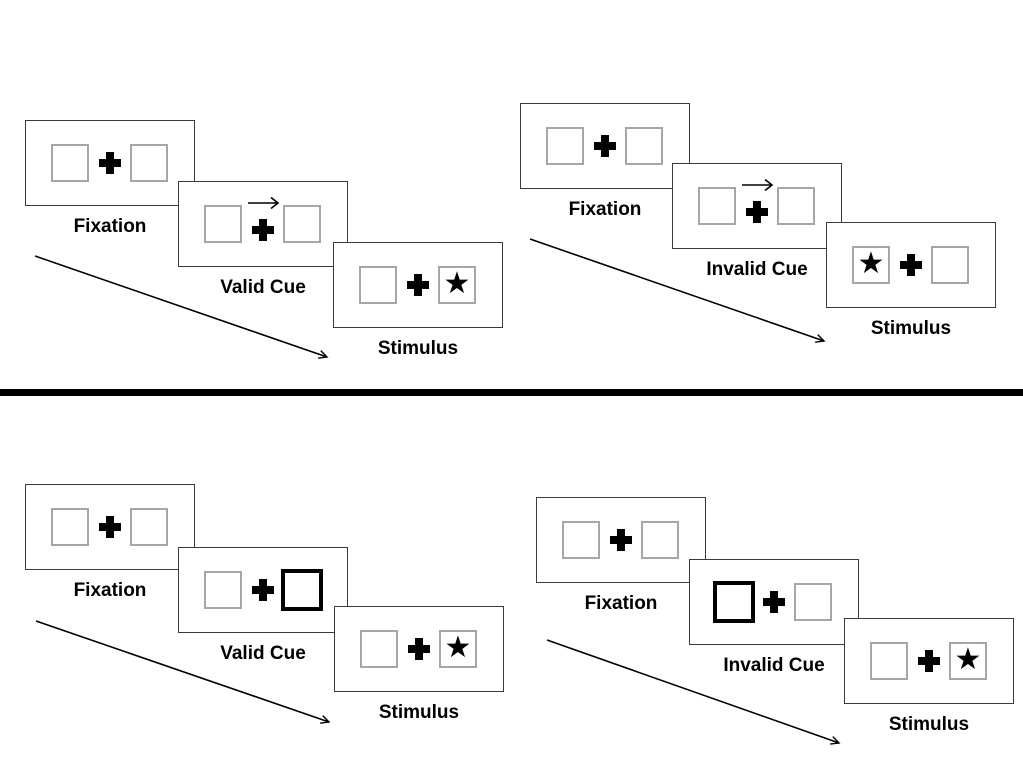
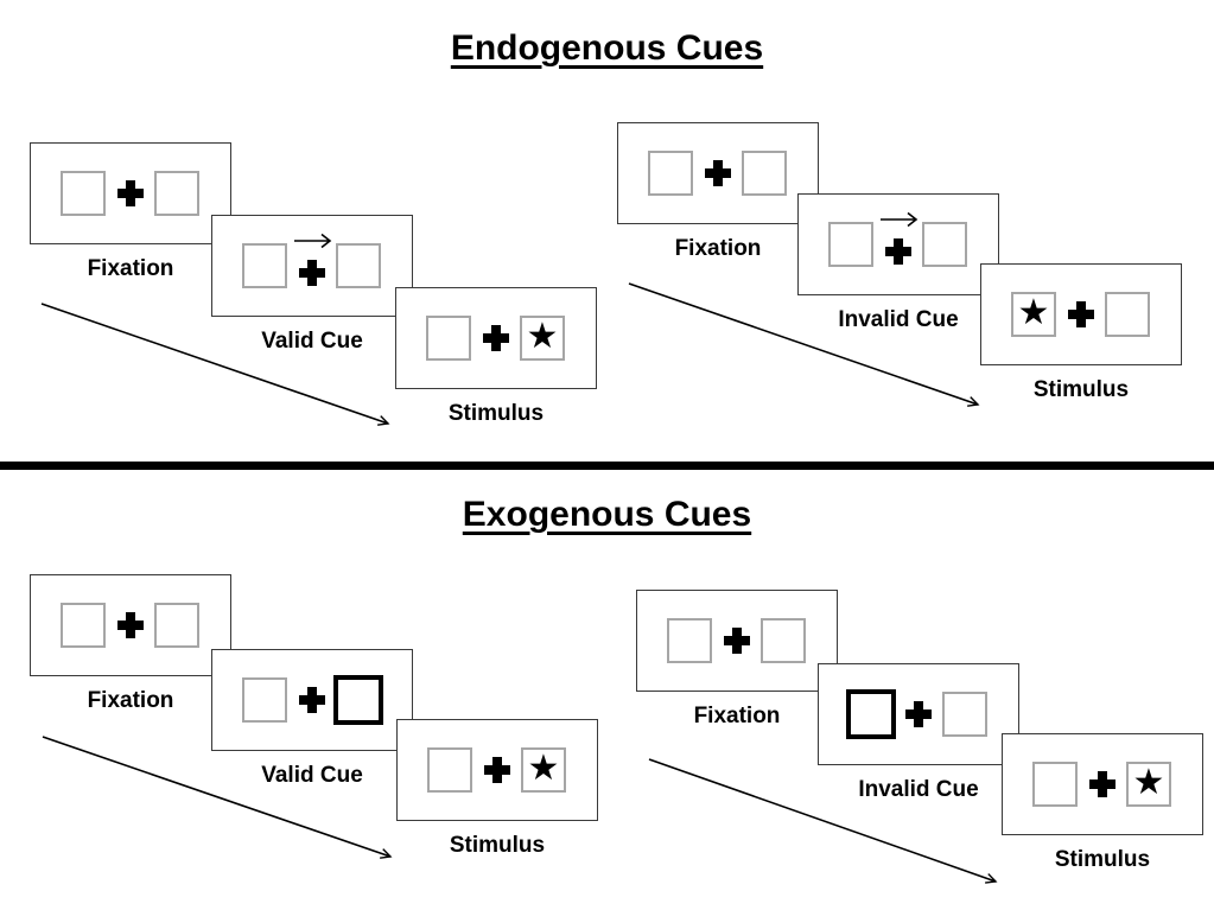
+ Endogenous Cues
+ Exogenous Cues
  Fixation
  Valid Cue
  ★
  Stimulus
  Fixation
  Invalid Cue
  ★
  Stimulus
  Fixation
  Valid Cue
  ★
  Stimulus
  Fixation
  Invalid Cue
  ★
  Stimulus
